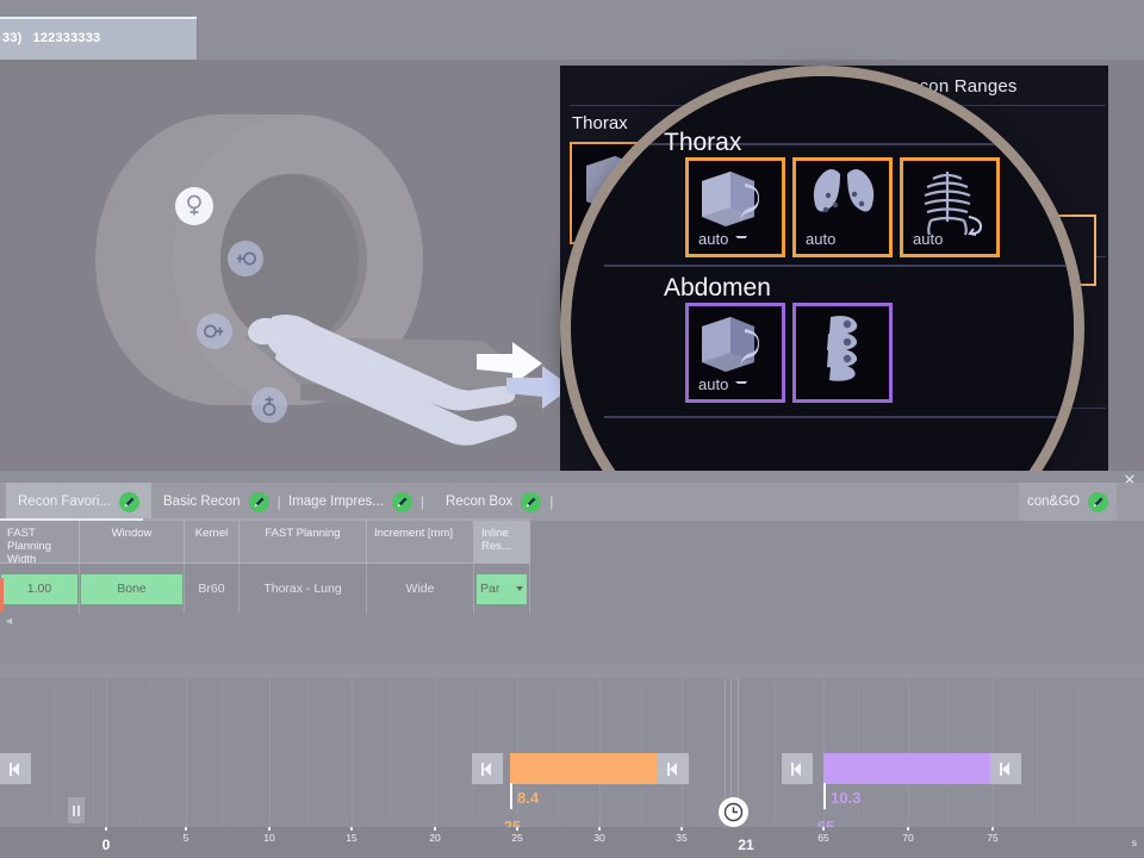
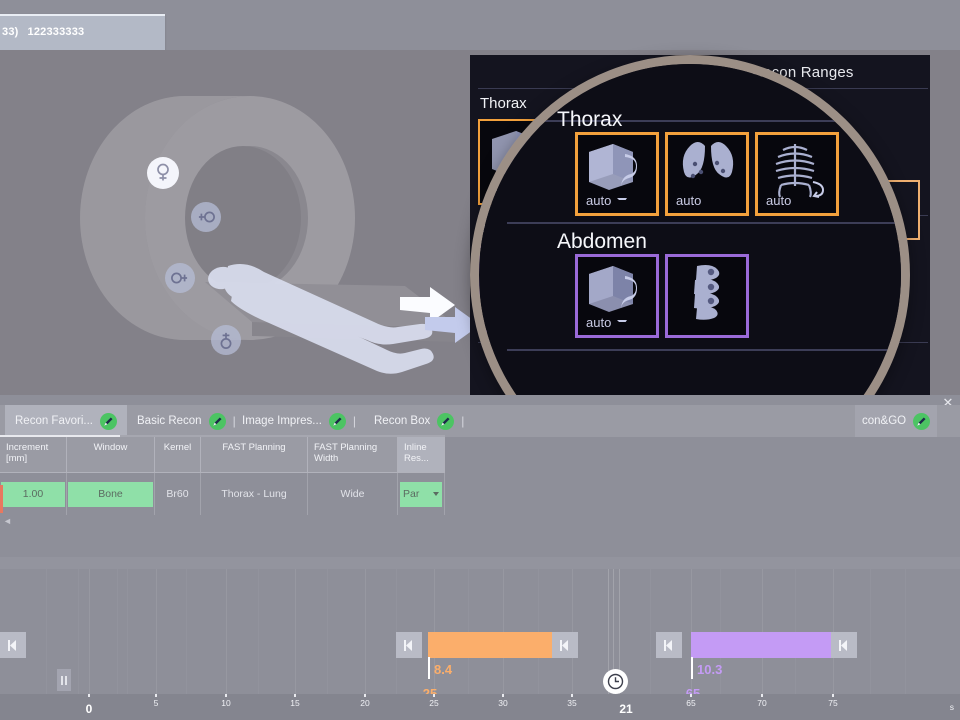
  33) 122333333
  Thorax
  auto
  auto
  auto
  Abdomen
  auto
  ✕
  Recon Favori...
  Basic Recon
  |
  Image Impres...
  |
  Recon Box
  |
  con&GO
- FAST Planning Width
+ Increment [mm]
  Window
  Kernel
  FAST Planning
- Increment [mm]
+ FAST Planning Width
  Inline Res...
  1.00
  Bone
  Br60
  Thorax - Lung
  Wide
  Par
  ◄
  8.4
  10.3
  0
  5
  10
  15
  20
  25
  30
  35
  21
  65
  70
  75
  s
